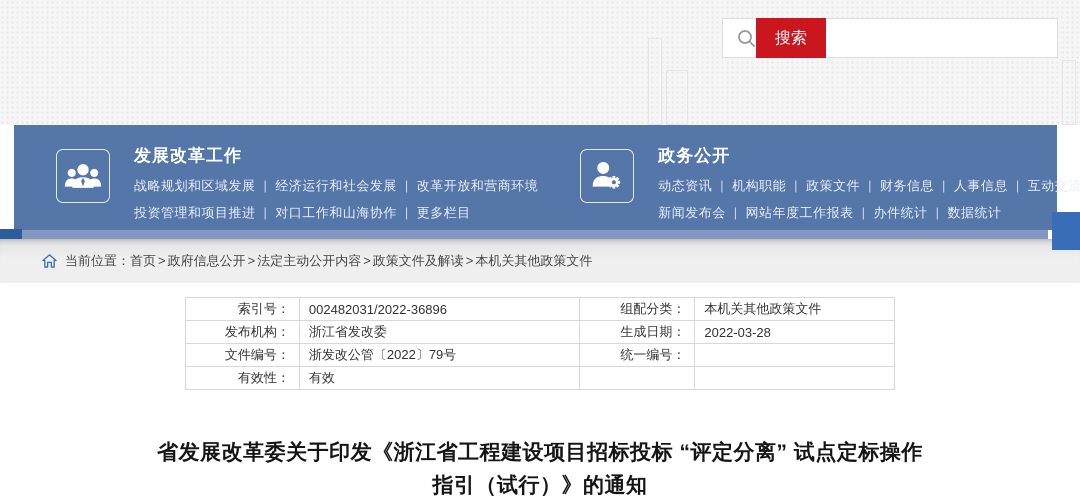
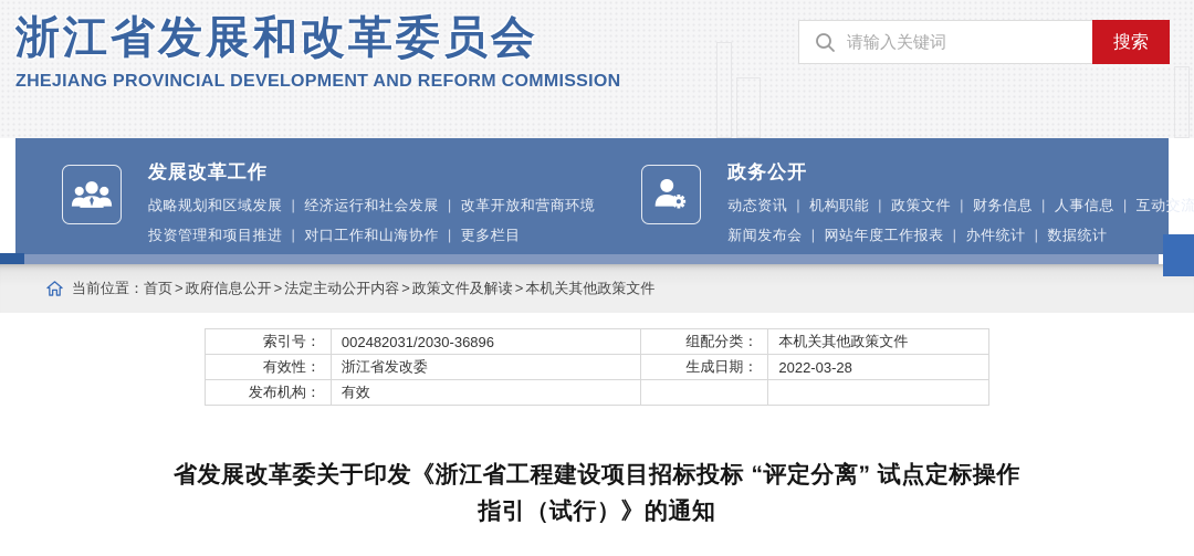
+ 浙江省发展和改革委员会
+ ZHEJIANG PROVINCIAL DEVELOPMENT AND REFORM COMMISSION
+ 请输入关键词
  搜索
  发展改革工作
  战略规划和区域发展 经济运行和社会发展 改革开放和营商环境
  投资管理和项目推进 对口工作和山海协作 更多栏目
  政务公开
  动态资讯 机构职能 政策文件 财务信息 人事信息 互动交流
  新闻发布会 网站年度工作报表 办件统计 数据统计
  当前位置：
  首页
  政府信息公开
  法定主动公开内容
  政策文件及解读
  本机关其他政策文件
- 索引号：	002482031/2022-36896	组配分类：	本机关其他政策文件
+ 索引号：	002482031/2030-36896	组配分类：	本机关其他政策文件
- 发布机构：	浙江省发改委	生成日期：	2022-03-28
+ 有效性：	浙江省发改委	生成日期：	2022-03-28
- 文件编号：	浙发改公管〔2022〕79号	统一编号：
- 有效性：	有效
+ 发布机构：	有效
  省发展改革委关于印发《浙江省工程建设项目招标投标 “评定分离” 试点定标操作
  指引（试行）》的通知
